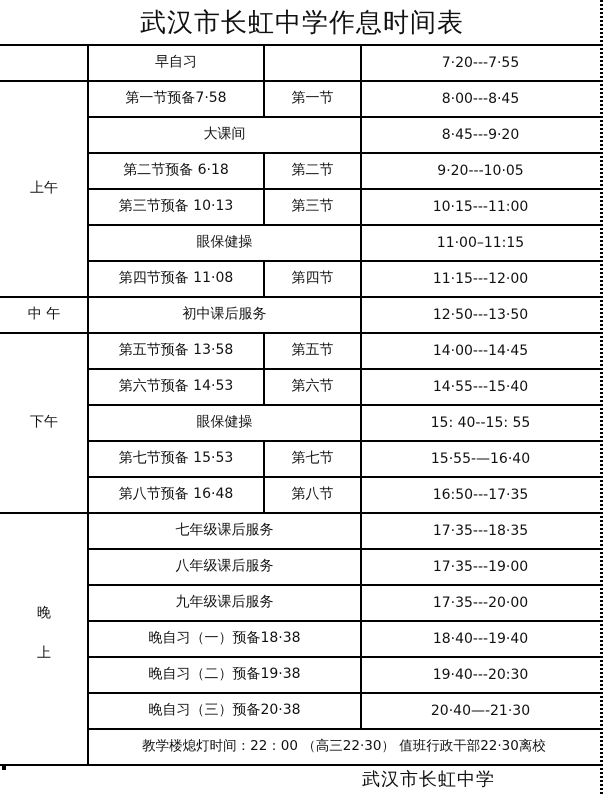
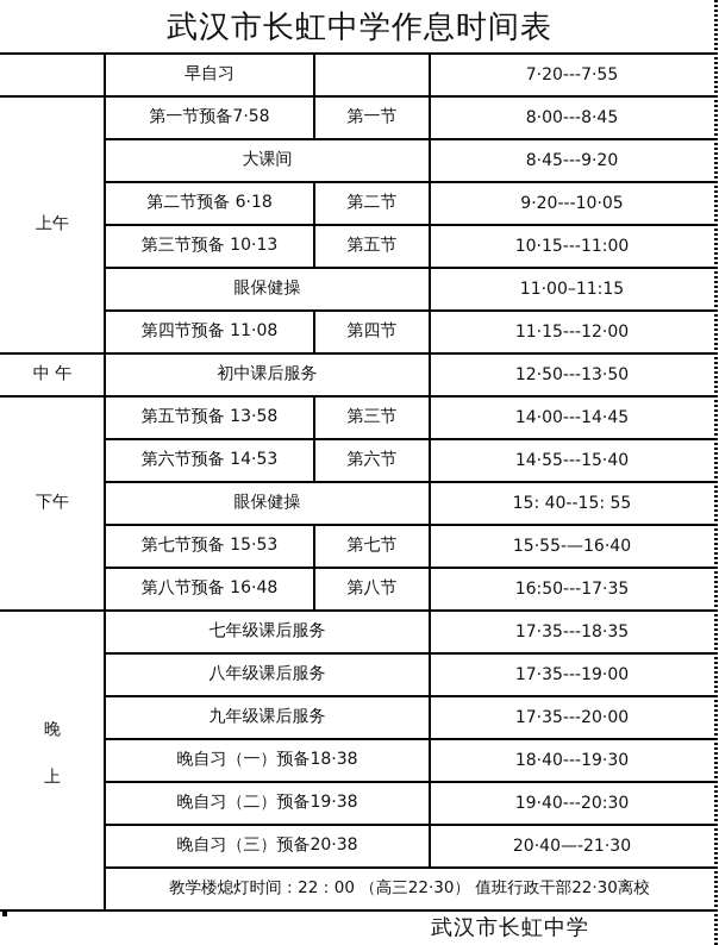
  武汉市长虹中学作息时间表
  上午
  中 午
  下午
  晚
  上
  早自习
  7·20---7·55
  第一节预备7·58
  第一节
  8·00---8·45
  大课间
  8·45---9·20
  第二节预备 6·18
  第二节
  9·20---10·05
  第三节预备 10·13
- 第三节
+ 第五节
  10·15---11:00
  眼保健操
  11·00–11:15
  第四节预备 11·08
  第四节
  11·15---12·00
  初中课后服务
  12·50---13·50
  第五节预备 13·58
- 第五节
+ 第三节
  14·00---14·45
  第六节预备 14·53
  第六节
  14·55---15·40
  眼保健操
  15: 40--15: 55
  第七节预备 15·53
  第七节
  15·55-—16·40
  第八节预备 16·48
  第八节
  16:50---17·35
  七年级课后服务
  17·35---18·35
  八年级课后服务
  17·35---19·00
  九年级课后服务
  17·35---20·00
  晚自习（一）预备18·38
- 18·40---19·40
+ 18·40---19·30
  晚自习（二）预备19·38
  19·40---20:30
  晚自习（三）预备20·38
  20·40—-21·30
  教学楼熄灯时间：22：00 （高三22·30） 值班行政干部22·30离校
  武汉市长虹中学
